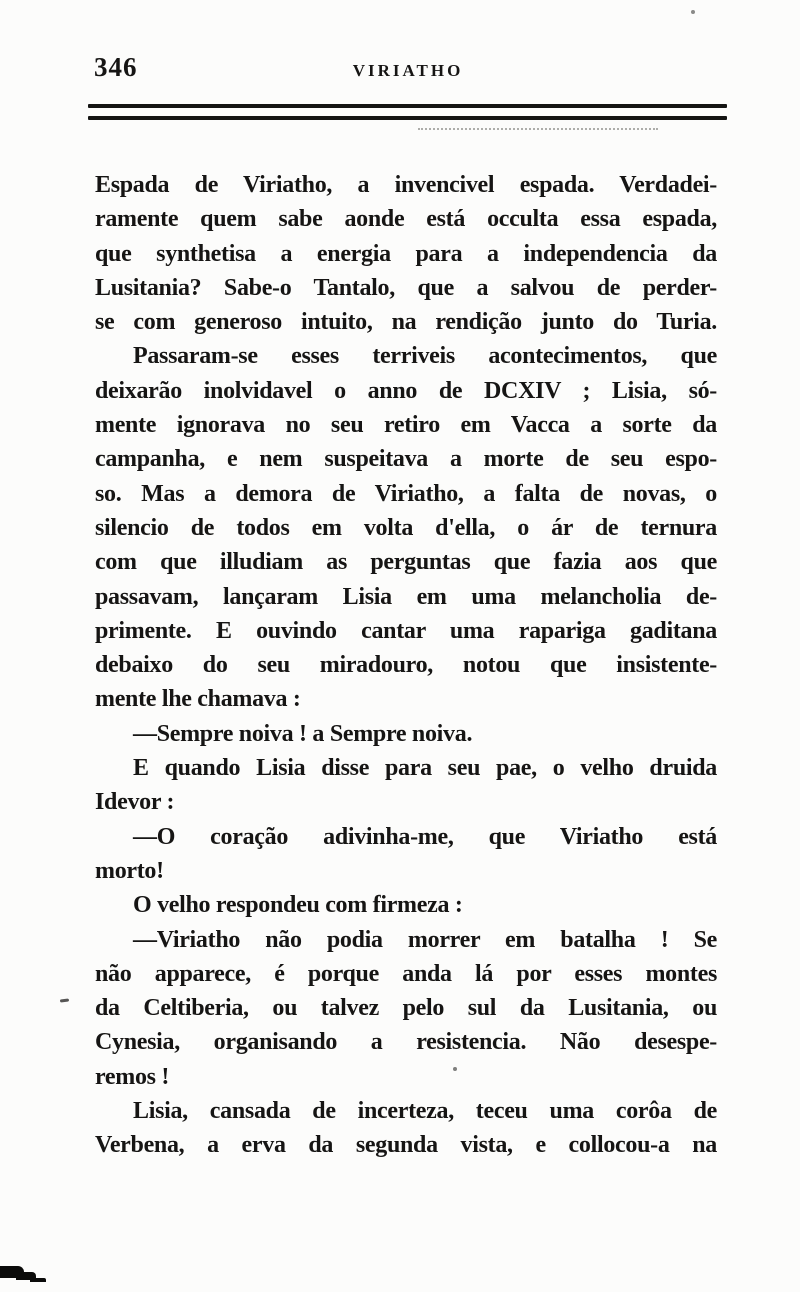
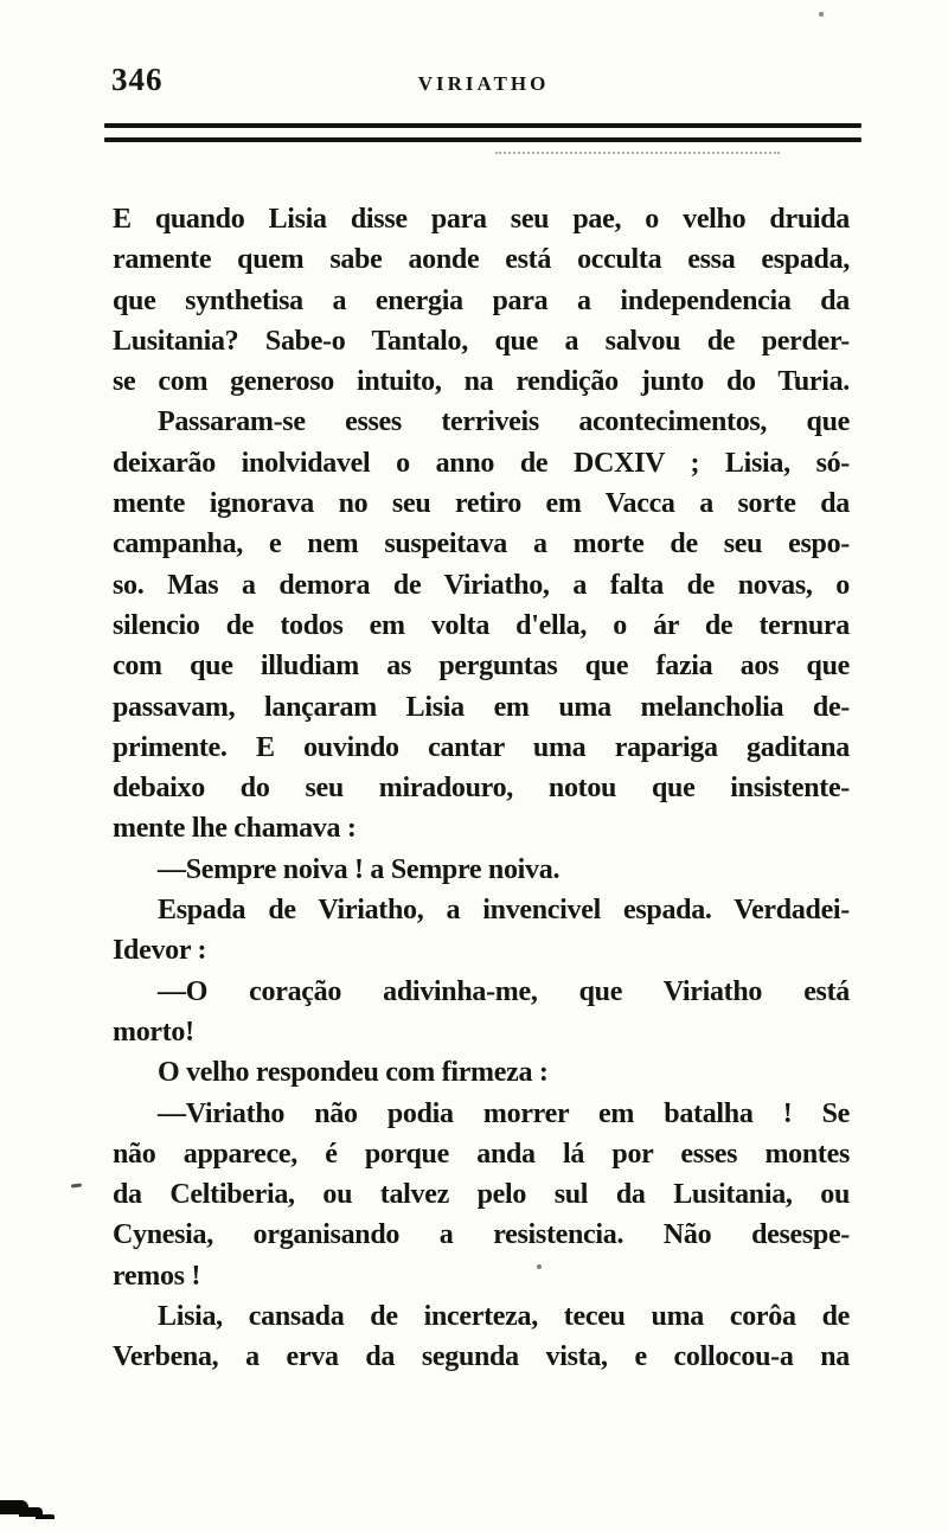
  346
  VIRIATHO
- Espada de Viriatho, a invencivel espada. Verdadei-
+ E quando Lisia disse para seu pae, o velho druida
  ramente quem sabe aonde está occulta essa espada,
  que synthetisa a energia para a independencia da
  Lusitania? Sabe-o Tantalo, que a salvou de perder-
  se com generoso intuito, na rendição junto do Turia.
  Passaram-se esses terriveis acontecimentos, que
  deixarão inolvidavel o anno de DCXIV ; Lisia, só-
  mente ignorava no seu retiro em Vacca a sorte da
  campanha, e nem suspeitava a morte de seu espo-
  so. Mas a demora de Viriatho, a falta de novas, o
  silencio de todos em volta d'ella, o ár de ternura
  com que illudiam as perguntas que fazia aos que
  passavam, lançaram Lisia em uma melancholia de-
  primente. E ouvindo cantar uma rapariga gaditana
  debaixo do seu miradouro, notou que insistente-
  mente lhe chamava :
  —Sempre noiva ! a Sempre noiva.
- E quando Lisia disse para seu pae, o velho druida
+ Espada de Viriatho, a invencivel espada. Verdadei-
  Idevor :
  —O coração adivinha-me, que Viriatho está
  morto!
  O velho respondeu com firmeza :
  —Viriatho não podia morrer em batalha ! Se
  não apparece, é porque anda lá por esses montes
  da Celtiberia, ou talvez pelo sul da Lusitania, ou
  Cynesia, organisando a resistencia. Não desespe-
  remos !
  Lisia, cansada de incerteza, teceu uma corôa de
  Verbena, a erva da segunda vista, e collocou-a na
